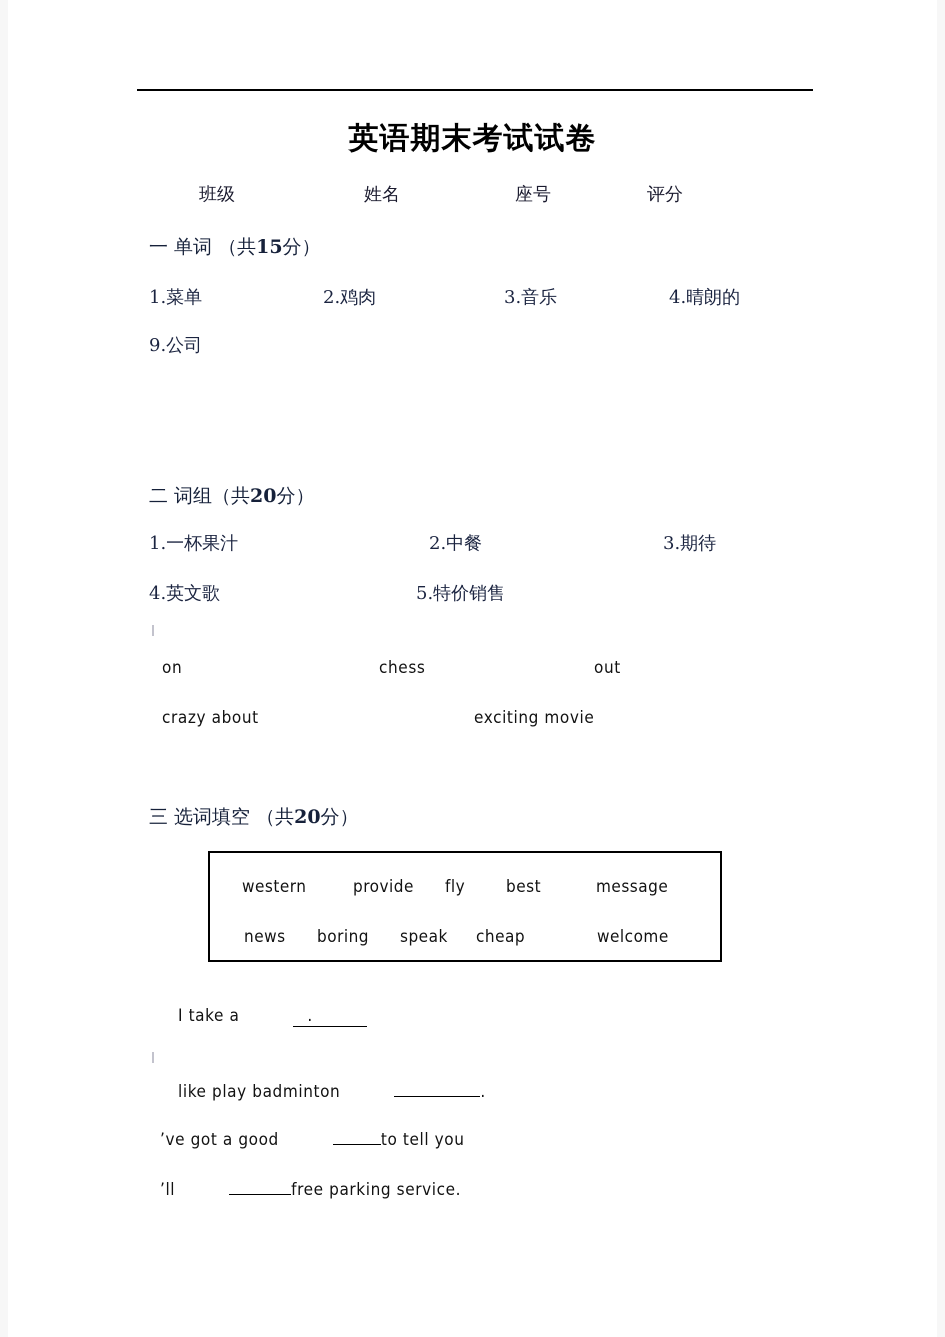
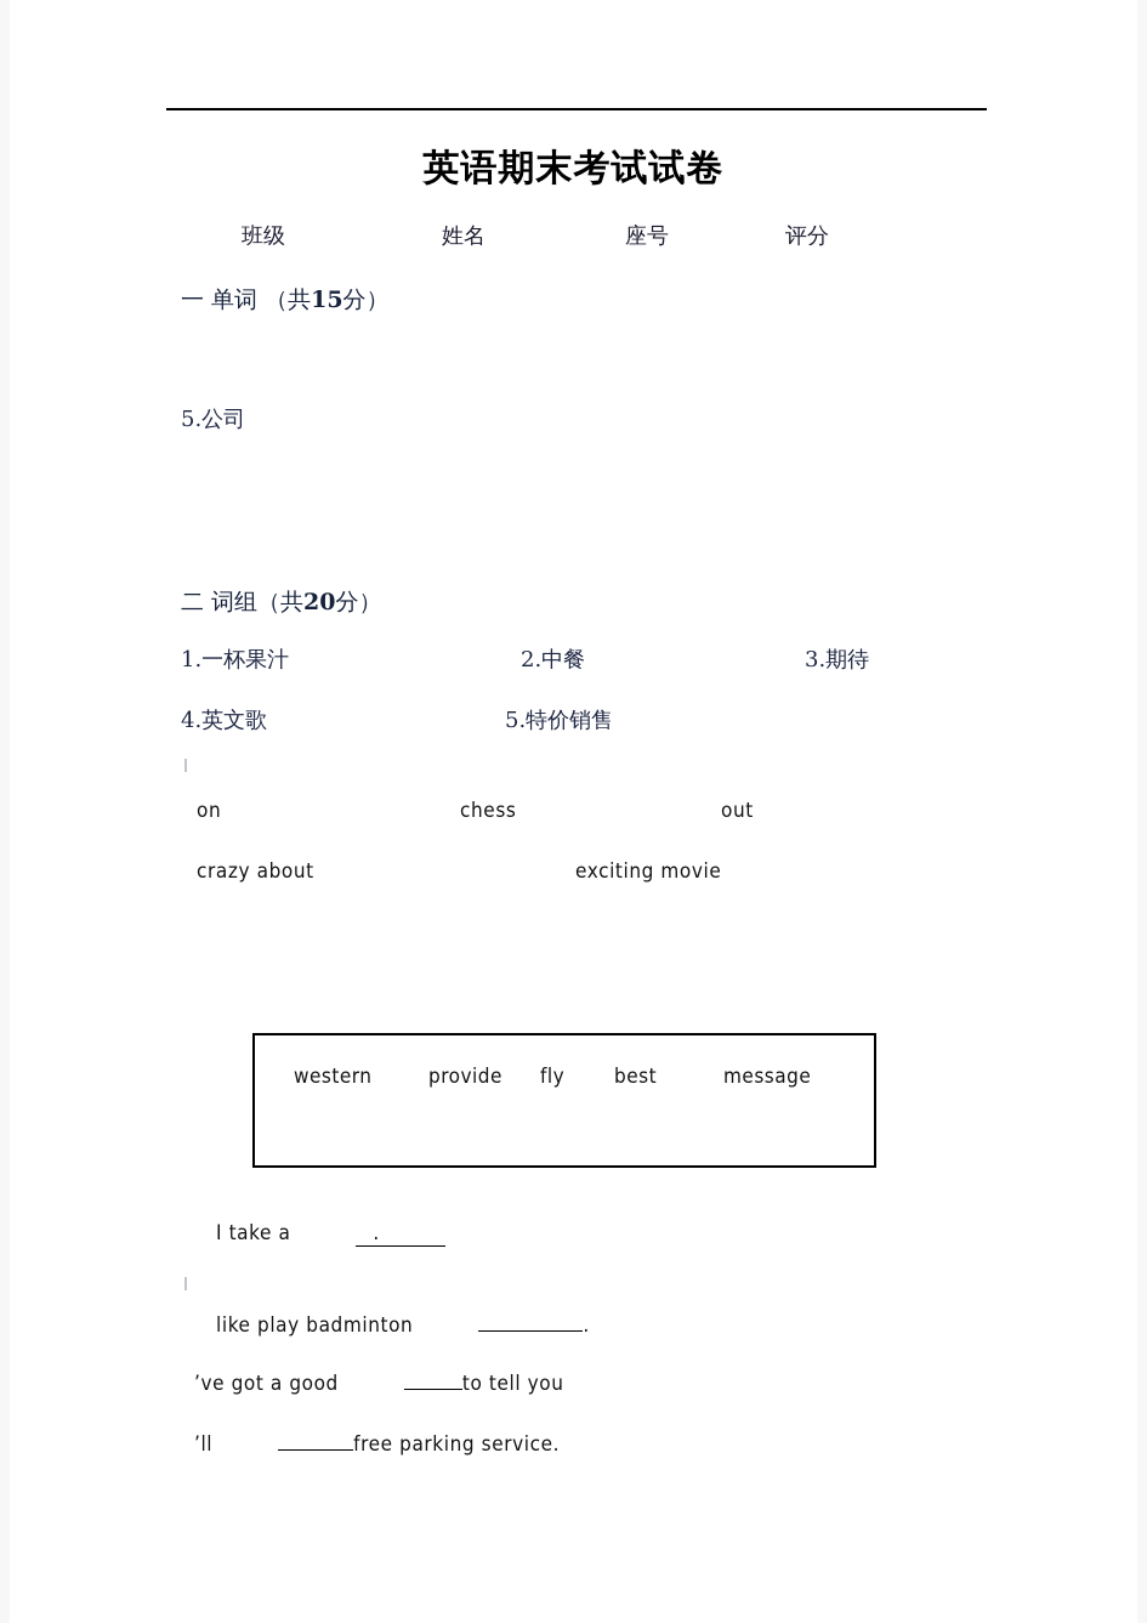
  英语期末考试试卷
  班级
  姓名
  座号
  评分
  一 单词 （共15分）
- 1.菜单
- 2.鸡肉
- 3.音乐
- 4.晴朗的
- 9.公司
+ 5.公司
  二 词组（共20分）
  1.一杯果汁
  2.中餐
  3.期待
  4.英文歌
  5.特价销售
  on
  chess
  out
  crazy about
  exciting movie
- 三 选词填空 （共20分）
  western
  provide
  fly
  best
  message
- news
- boring
- speak
- cheap
- welcome
  I take a .
  like play badminton .
  ’ve got a good to tell you
  ’ll free parking service.
